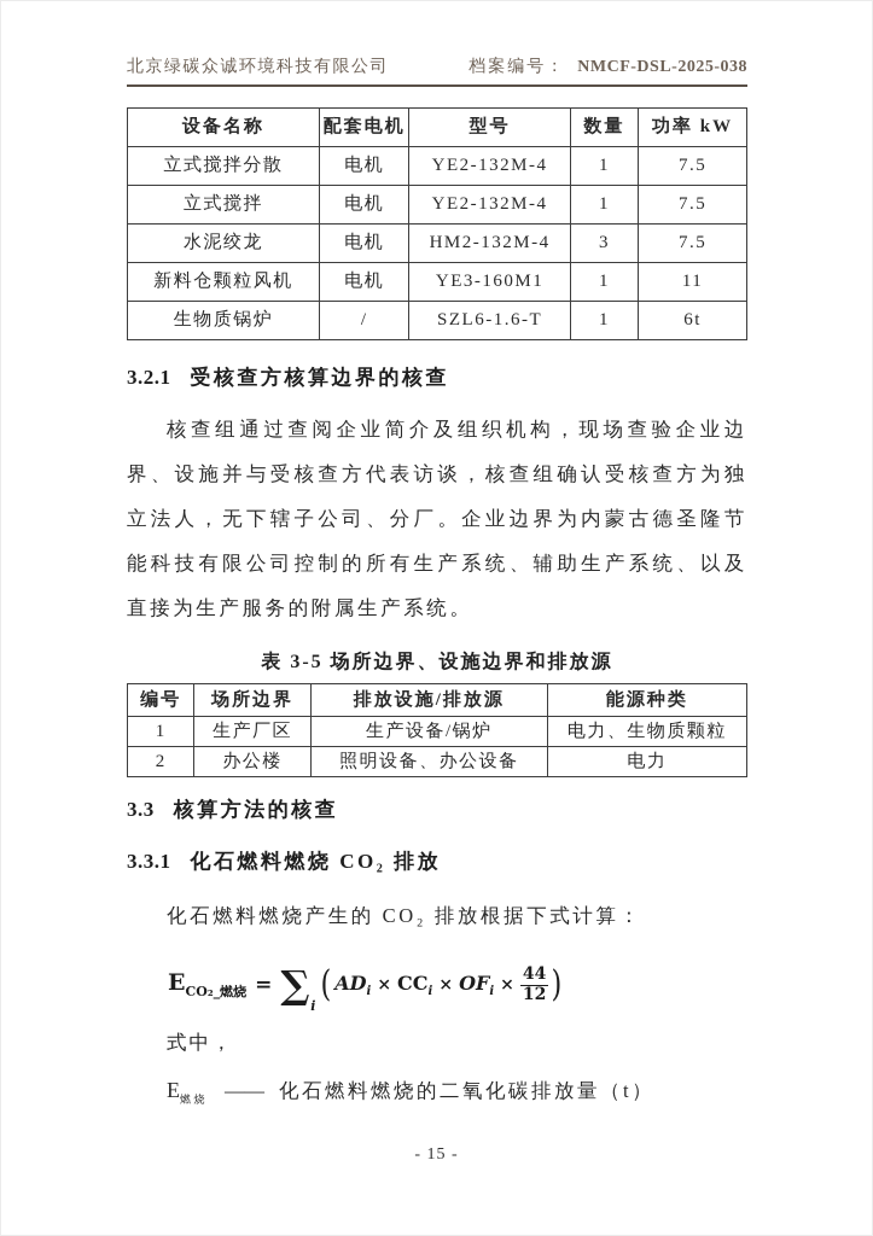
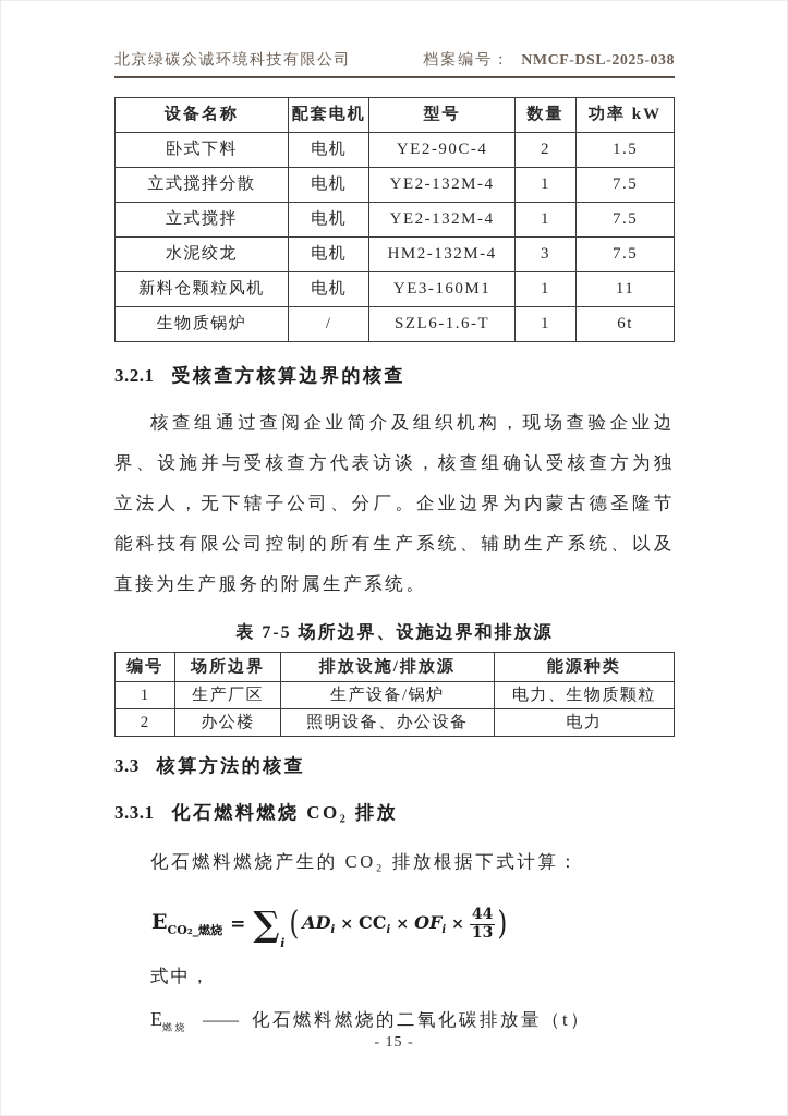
  北京绿碳众诚环境科技有限公司
  档案编号： NMCF-DSL-2025-038
  设备名称	配套电机	型号	数量	功率 kW
+ 卧式下料	电机	YE2-90C-4	2	1.5
  立式搅拌分散	电机	YE2-132M-4	1	7.5
  立式搅拌	电机	YE2-132M-4	1	7.5
  水泥绞龙	电机	HM2-132M-4	3	7.5
  新料仓颗粒风机	电机	YE3-160M1	1	11
  生物质锅炉	/	SZL6-1.6-T	1	6t
  3.2.1 受核查方核算边界的核查
  核查组通过查阅企业简介及组织机构，现场查验企业边界、设施并与受核查方代表访谈，核查组确认受核查方为独立法人，无下辖子公司、分厂。企业边界为内蒙古德圣隆节能科技有限公司控制的所有生产系统、辅助生产系统、以及直接为生产服务的附属生产系统。
- 表 3-5 场所边界、设施边界和排放源
+ 表 7-5 场所边界、设施边界和排放源
  编号	场所边界	排放设施/排放源	能源种类
  1	生产厂区	生产设备/锅炉	电力、生物质颗粒
  2	办公楼	照明设备、办公设备	电力
  3.3 核算方法的核查
  3.3.1 化石燃料燃烧 CO₂ 排放
  化石燃料燃烧产生的 CO₂ 排放根据下式计算：
  ECO₂_燃烧
  =
  ∑
  i
  (
  ADi
  ×
  CCi
  ×
  OFi
  ×
  44
- 12
+ 13
  )
  式中，
  E燃烧—— 化石燃料燃烧的二氧化碳排放量（t）
  - 15 -
